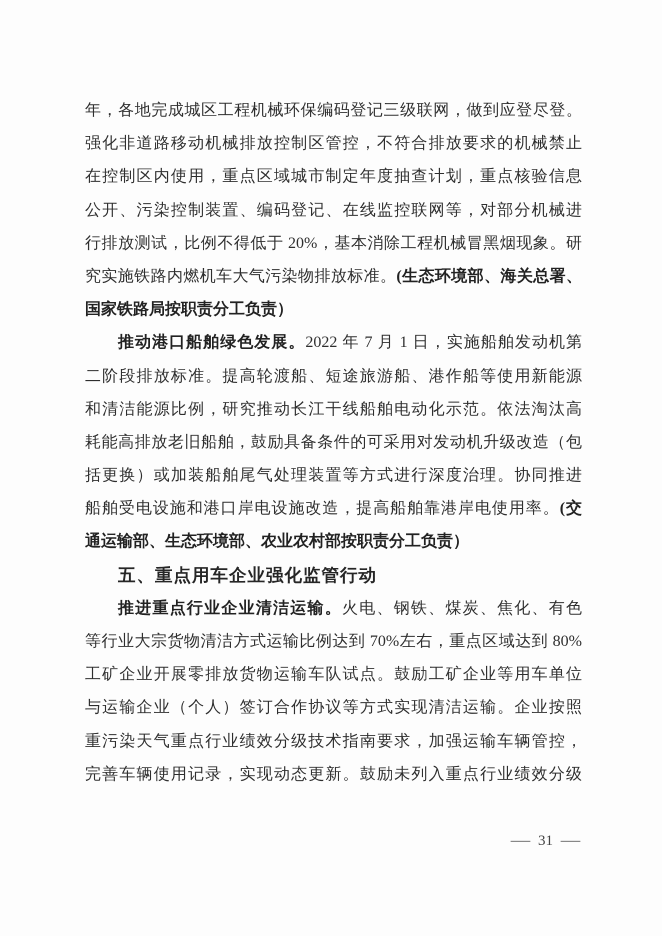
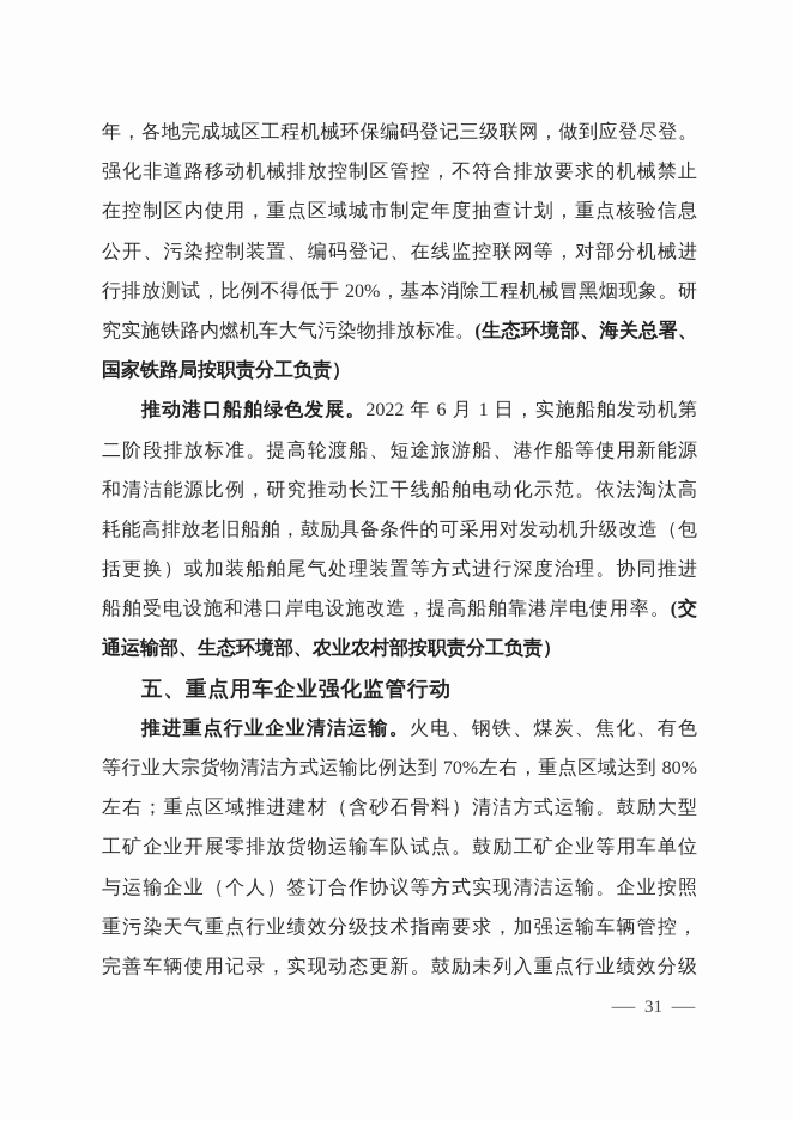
  年，各地完成城区工程机械环保编码登记三级联网，做到应登尽登。
  强化非道路移动机械排放控制区管控，不符合排放要求的机械禁止
  在控制区内使用，重点区域城市制定年度抽查计划，重点核验信息
  公开、污染控制装置、编码登记、在线监控联网等，对部分机械进
  行排放测试，比例不得低于 20%，基本消除工程机械冒黑烟现象。研
  究实施铁路内燃机车大气污染物排放标准。(生态环境部、海关总署、
  国家铁路局按职责分工负责）
- 推动港口船舶绿色发展。2022 年 7 月 1 日，实施船舶发动机第
+ 推动港口船舶绿色发展。2022 年 6 月 1 日，实施船舶发动机第
  二阶段排放标准。提高轮渡船、短途旅游船、港作船等使用新能源
  和清洁能源比例，研究推动长江干线船舶电动化示范。依法淘汰高
  耗能高排放老旧船舶，鼓励具备条件的可采用对发动机升级改造（包
  括更换）或加装船舶尾气处理装置等方式进行深度治理。协同推进
  船舶受电设施和港口岸电设施改造，提高船舶靠港岸电使用率。(交
  通运输部、生态环境部、农业农村部按职责分工负责）
  五、重点用车企业强化监管行动
  推进重点行业企业清洁运输。火电、钢铁、煤炭、焦化、有色
  等行业大宗货物清洁方式运输比例达到 70%左右，重点区域达到 80%
+ 左右；重点区域推进建材（含砂石骨料）清洁方式运输。鼓励大型
  工矿企业开展零排放货物运输车队试点。鼓励工矿企业等用车单位
  与运输企业（个人）签订合作协议等方式实现清洁运输。企业按照
  重污染天气重点行业绩效分级技术指南要求，加强运输车辆管控，
  完善车辆使用记录，实现动态更新。鼓励未列入重点行业绩效分级
  —
  31
  —
